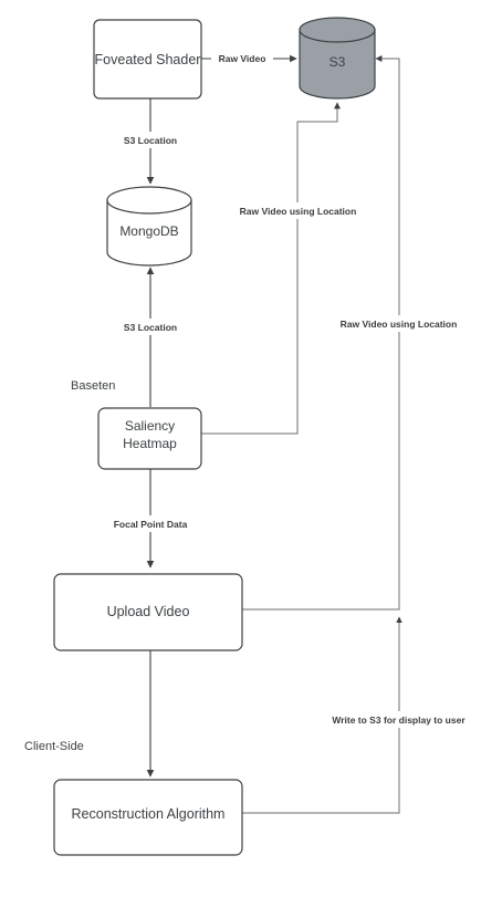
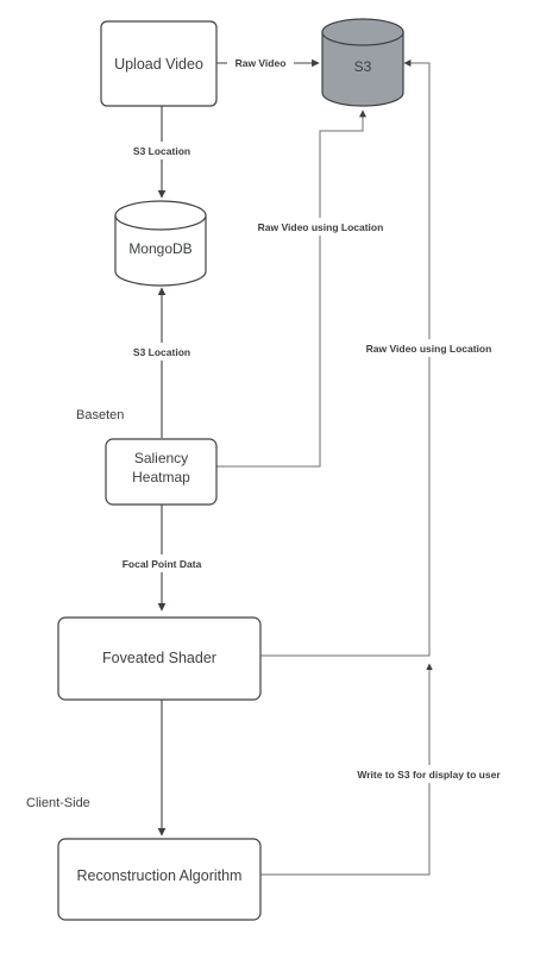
- Foveated Shader
+ Upload Video
  S3
  MongoDB
  Saliency
  Heatmap
- Upload Video
+ Foveated Shader
  Reconstruction Algorithm
  Raw Video
  S3 Location
  S3 Location
  Raw Video using Location
  Raw Video using Location
  Focal Point Data
  Write to S3 for display to user
  Baseten
  Client-Side
